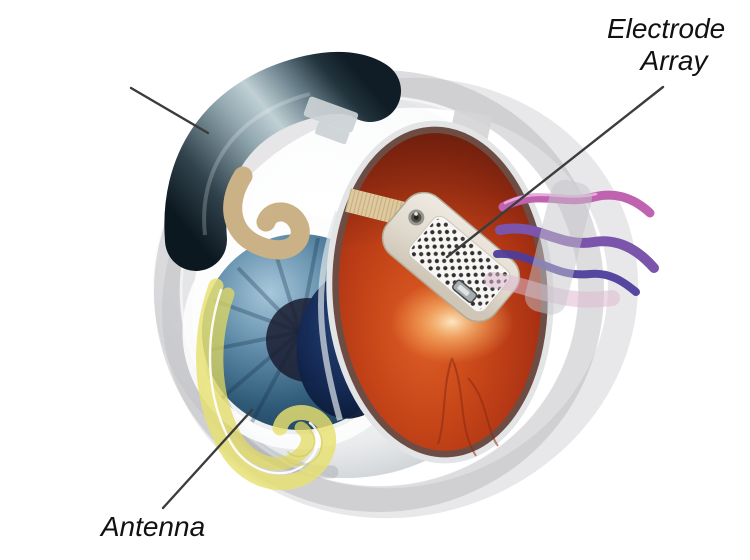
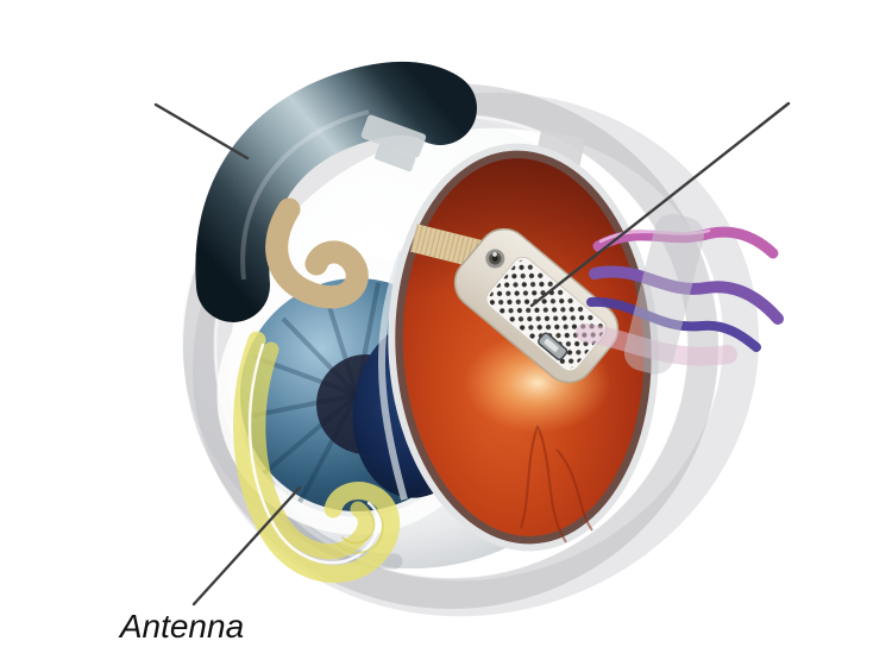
- Electrode Array
  Antenna
